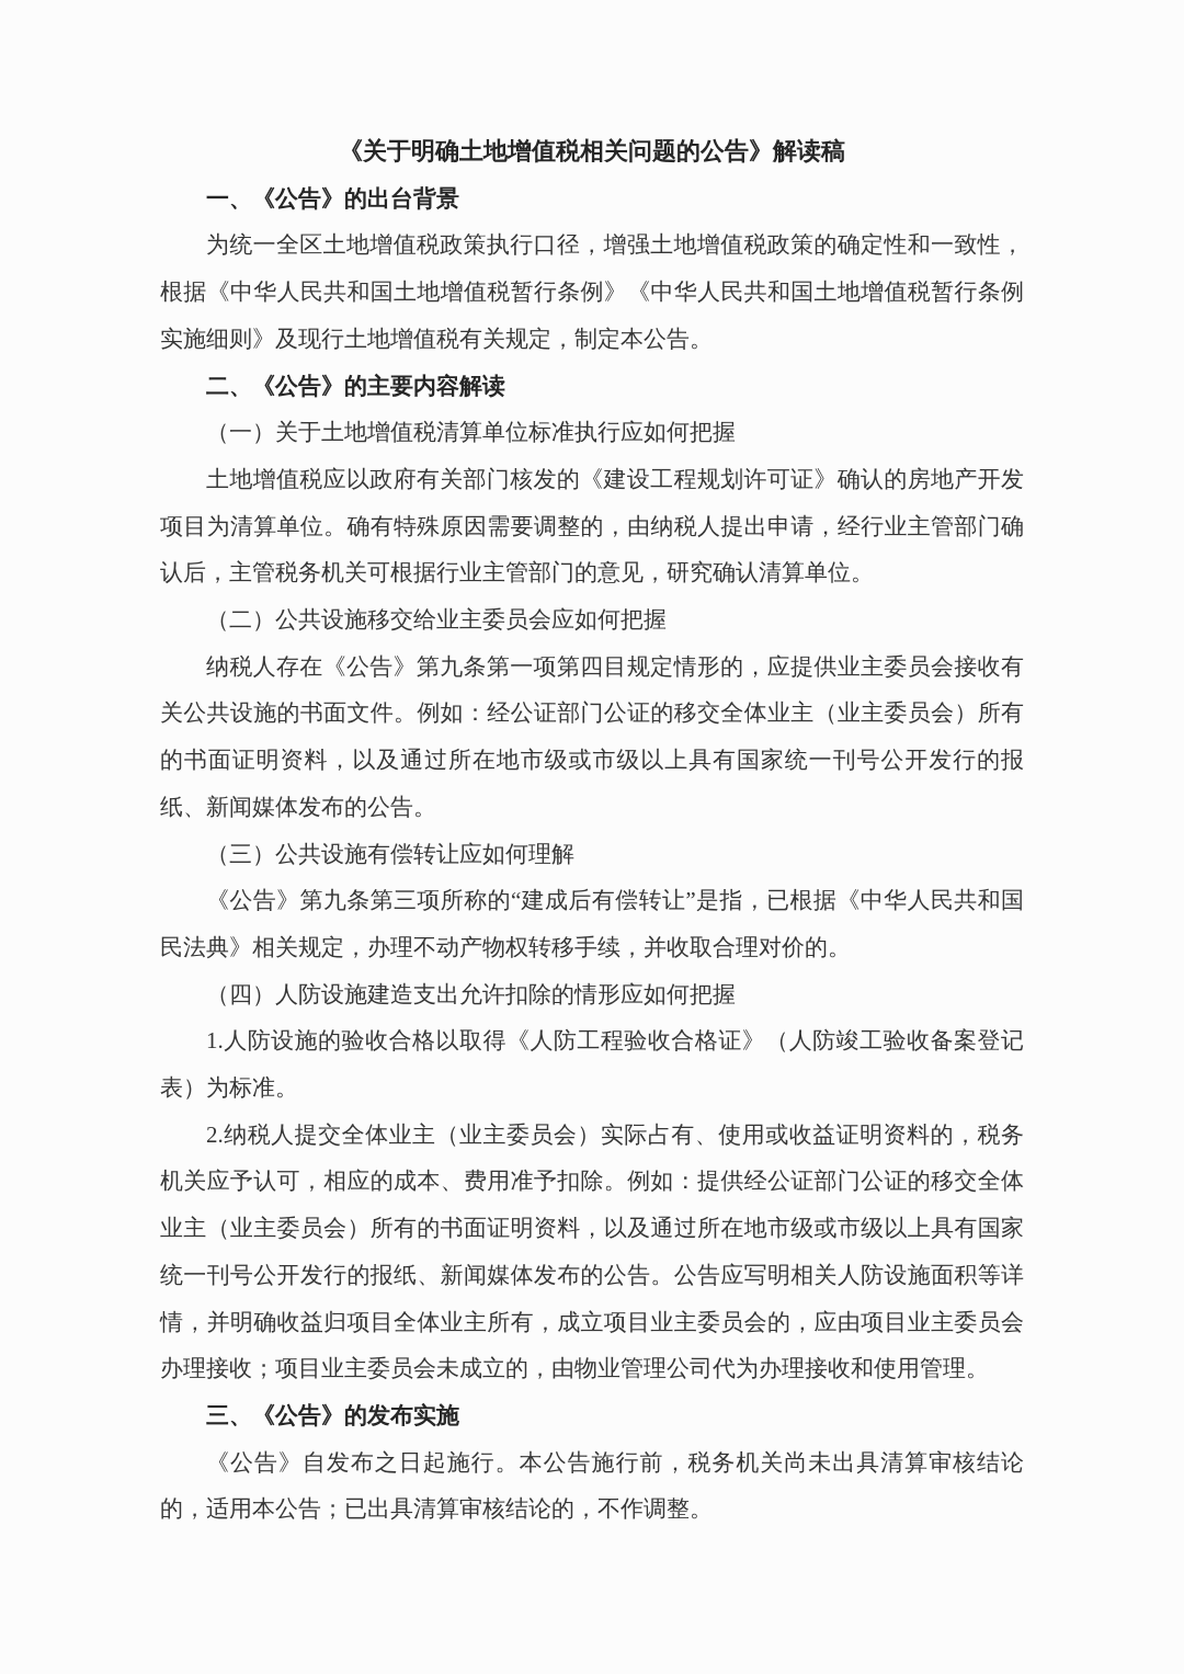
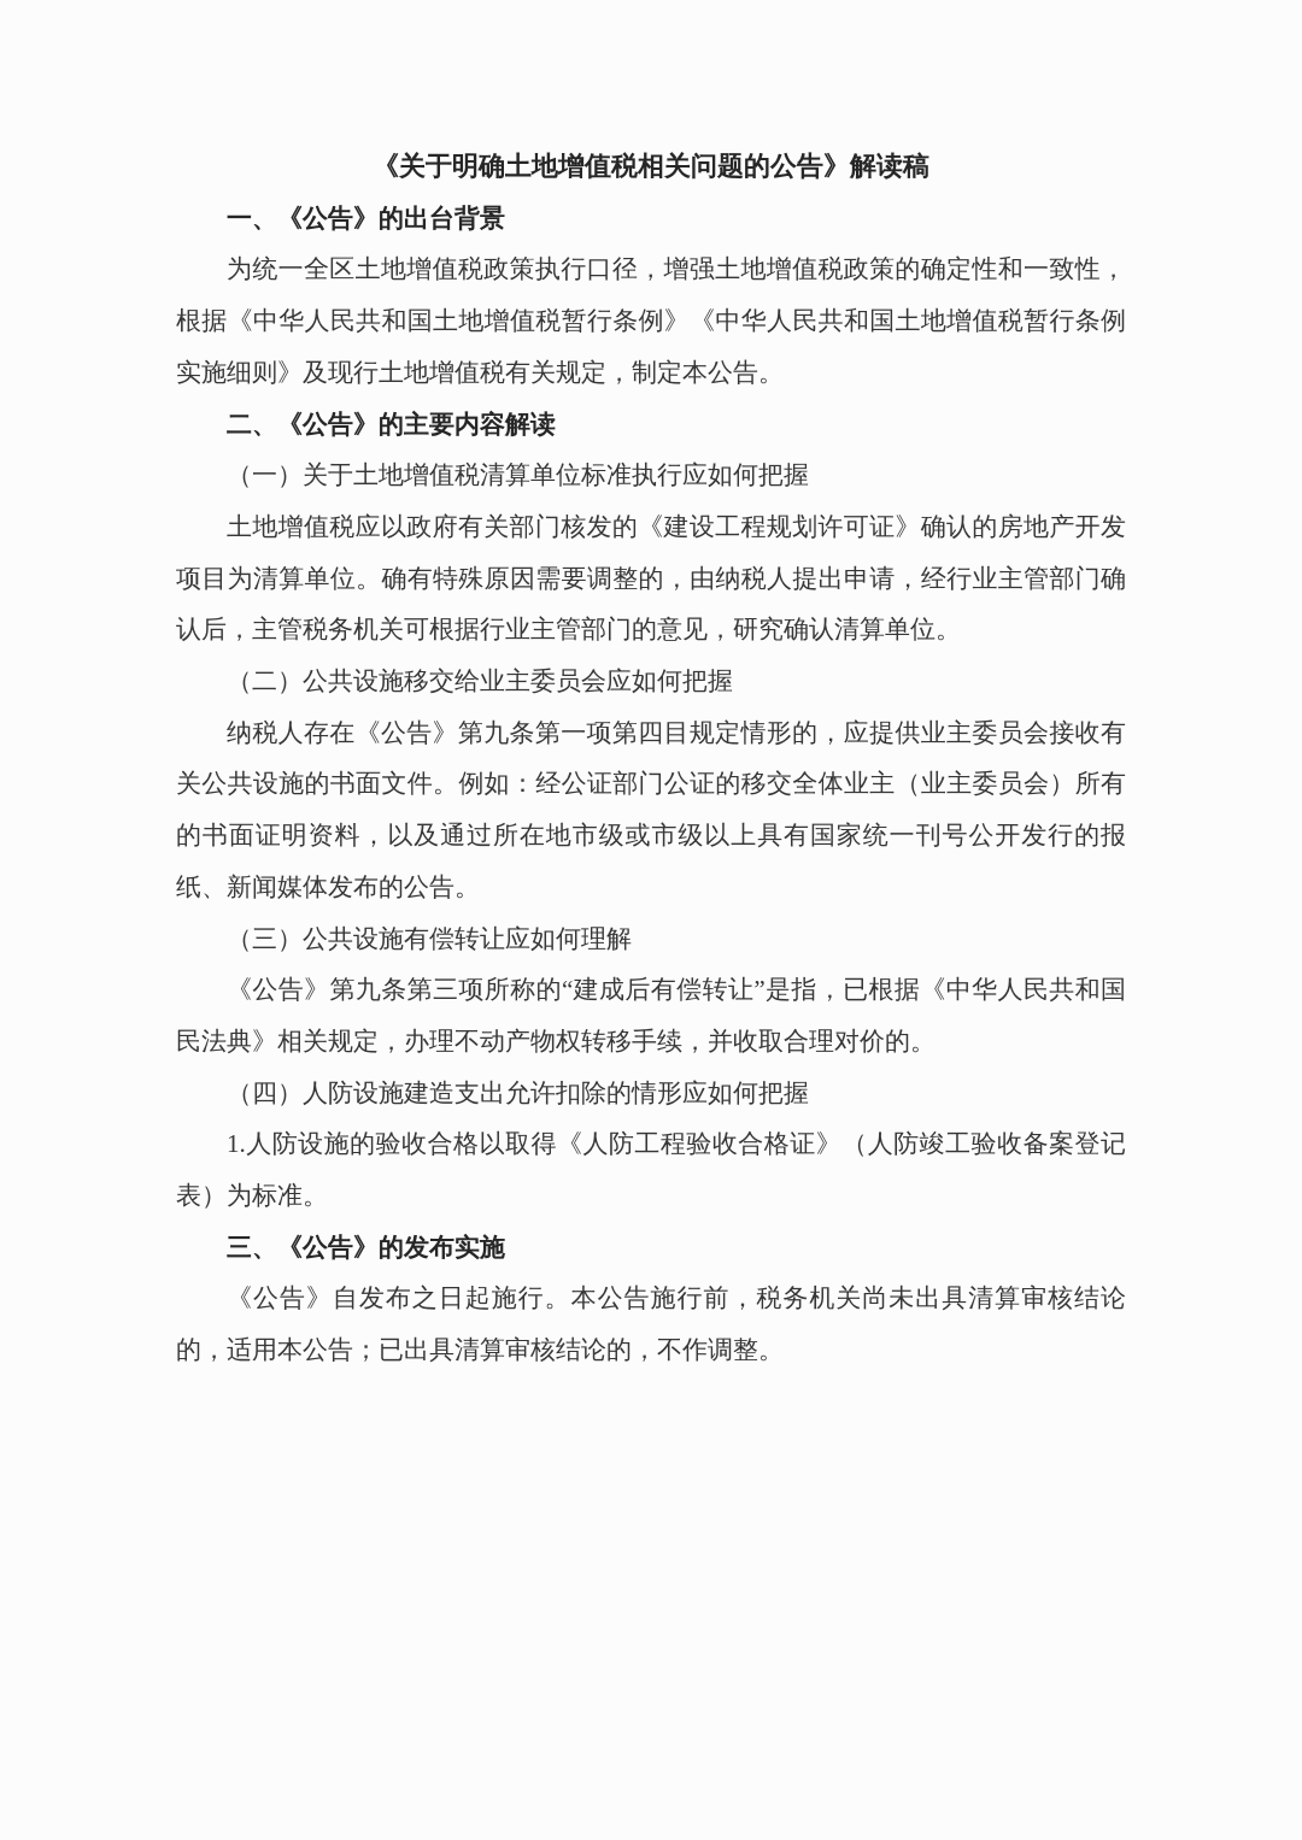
  《关于明确土地增值税相关问题的公告》解读稿
  一、《公告》的出台背景
  为统一全区土地增值税政策执行口径，增强土地增值税政策的确定性和一致性，根据《中华人民共和国土地增值税暂行条例》《中华人民共和国土地增值税暂行条例实施细则》及现行土地增值税有关规定，制定本公告。
  二、《公告》的主要内容解读
  （一）关于土地增值税清算单位标准执行应如何把握
  土地增值税应以政府有关部门核发的《建设工程规划许可证》确认的房地产开发项目为清算单位。确有特殊原因需要调整的，由纳税人提出申请，经行业主管部门确认后，主管税务机关可根据行业主管部门的意见，研究确认清算单位。
  （二）公共设施移交给业主委员会应如何把握
  纳税人存在《公告》第九条第一项第四目规定情形的，应提供业主委员会接收有关公共设施的书面文件。例如：经公证部门公证的移交全体业主（业主委员会）所有的书面证明资料，以及通过所在地市级或市级以上具有国家统一刊号公开发行的报纸、新闻媒体发布的公告。
  （三）公共设施有偿转让应如何理解
  《公告》第九条第三项所称的“建成后有偿转让”是指，已根据《中华人民共和国民法典》相关规定，办理不动产物权转移手续，并收取合理对价的。
  （四）人防设施建造支出允许扣除的情形应如何把握
  1.人防设施的验收合格以取得《人防工程验收合格证》（人防竣工验收备案登记表）为标准。
- 2.纳税人提交全体业主（业主委员会）实际占有、使用或收益证明资料的，税务机关应予认可，相应的成本、费用准予扣除。例如：提供经公证部门公证的移交全体业主（业主委员会）所有的书面证明资料，以及通过所在地市级或市级以上具有国家统一刊号公开发行的报纸、新闻媒体发布的公告。公告应写明相关人防设施面积等详情，并明确收益归项目全体业主所有，成立项目业主委员会的，应由项目业主委员会办理接收；项目业主委员会未成立的，由物业管理公司代为办理接收和使用管理。
  三、《公告》的发布实施
  《公告》自发布之日起施行。本公告施行前，税务机关尚未出具清算审核结论的，适用本公告；已出具清算审核结论的，不作调整。
